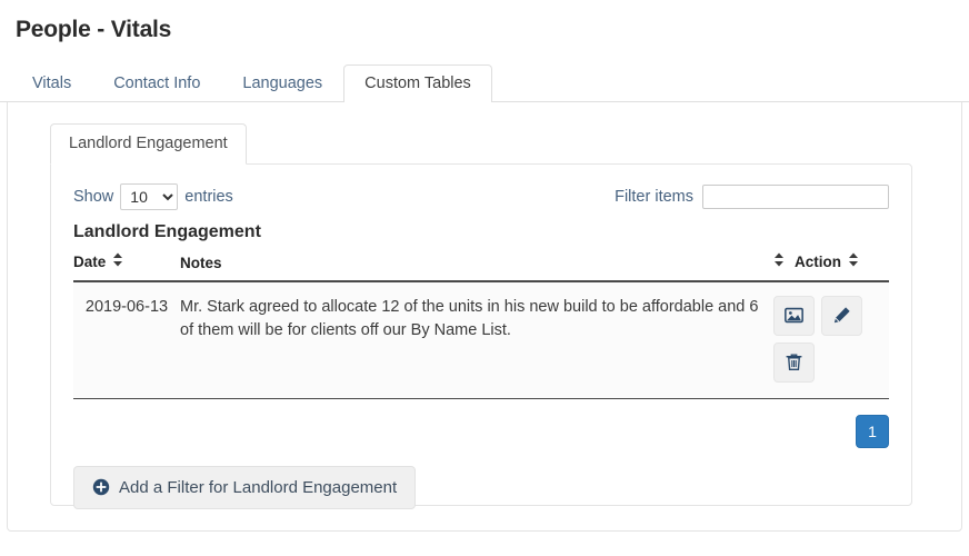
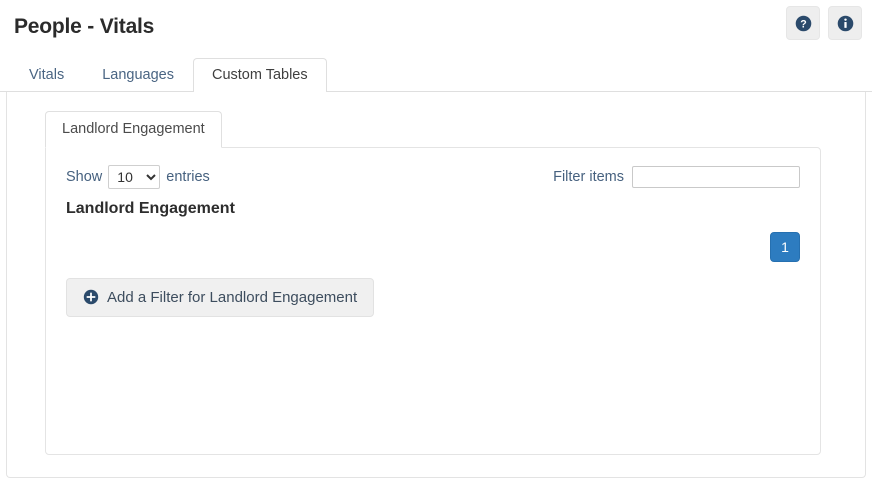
  People - Vitals
+ ?
  Vitals
- Contact Info
  Languages
  Custom Tables
  Landlord Engagement
  Show
  10
  entries
  Filter items
  Landlord Engagement
- Date	Notes	Action
- 2019-06-13	Mr. Stark agreed to allocate 12 of the units in his new build to be affordable and 6 of them will be for clients off our By Name List.
  1
  Add a Filter for Landlord Engagement
